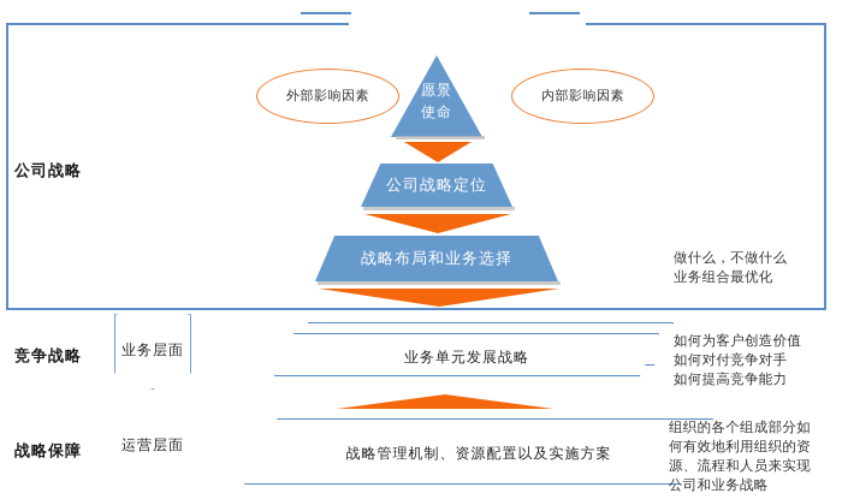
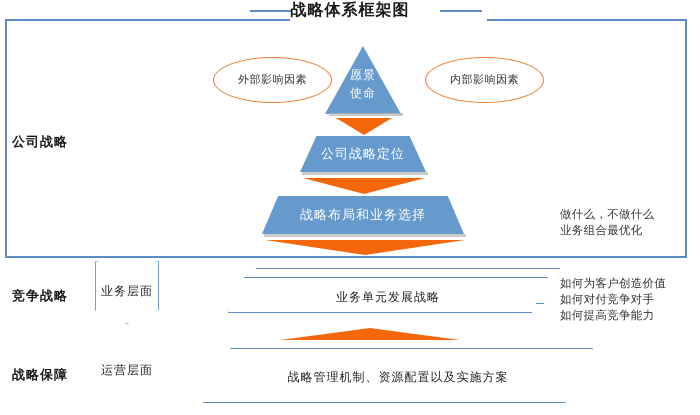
+ 战略体系框架图
  公司战略
  竞争战略
  战略保障
  业务层面
  运营层面
  外部影响因素
  内部影响因素
  愿景
  使命
  公司战略定位
  战略布局和业务选择
  业务单元发展战略
  战略管理机制、资源配置以及实施方案
  做什么，不做什么
  业务组合最优化
  如何为客户创造价值
  如何对付竞争对手
  如何提高竞争能力
- 组织的各个组成部分如
- 何有效地利用组织的资
- 源、流程和人员来实现
- 公司和业务战略
